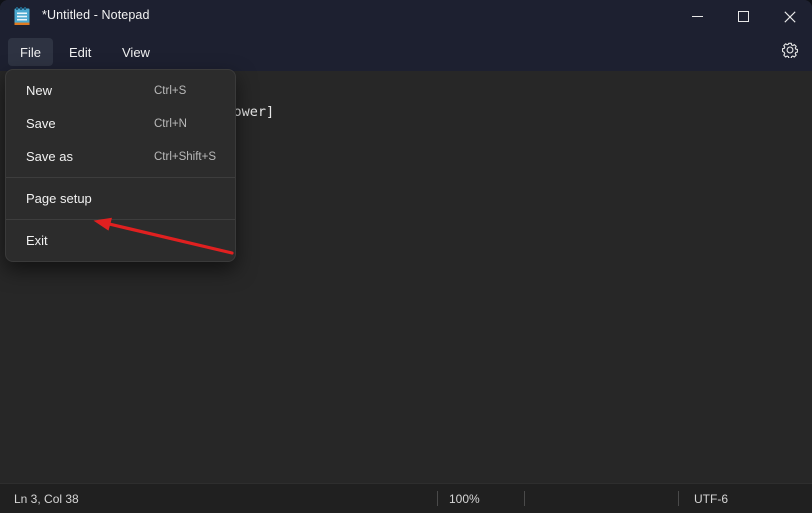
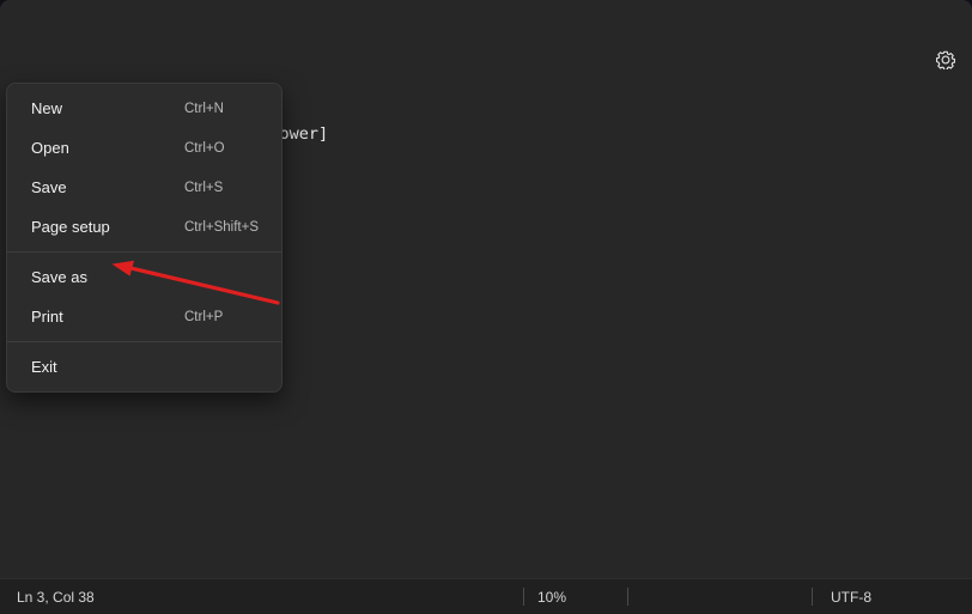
- *Untitled - Notepad
- File
- Edit
- View
  Ln 3, Col 38
- 100%
+ 10%
- UTF-6
+ UTF-8
  New
- Ctrl+S
+ Ctrl+N
+ Open
+ Ctrl+O
  Save
- Ctrl+N
+ Ctrl+S
- Save as
+ Page setup
  Ctrl+Shift+S
- Page setup
+ Save as
+ Print
+ Ctrl+P
  Exit
